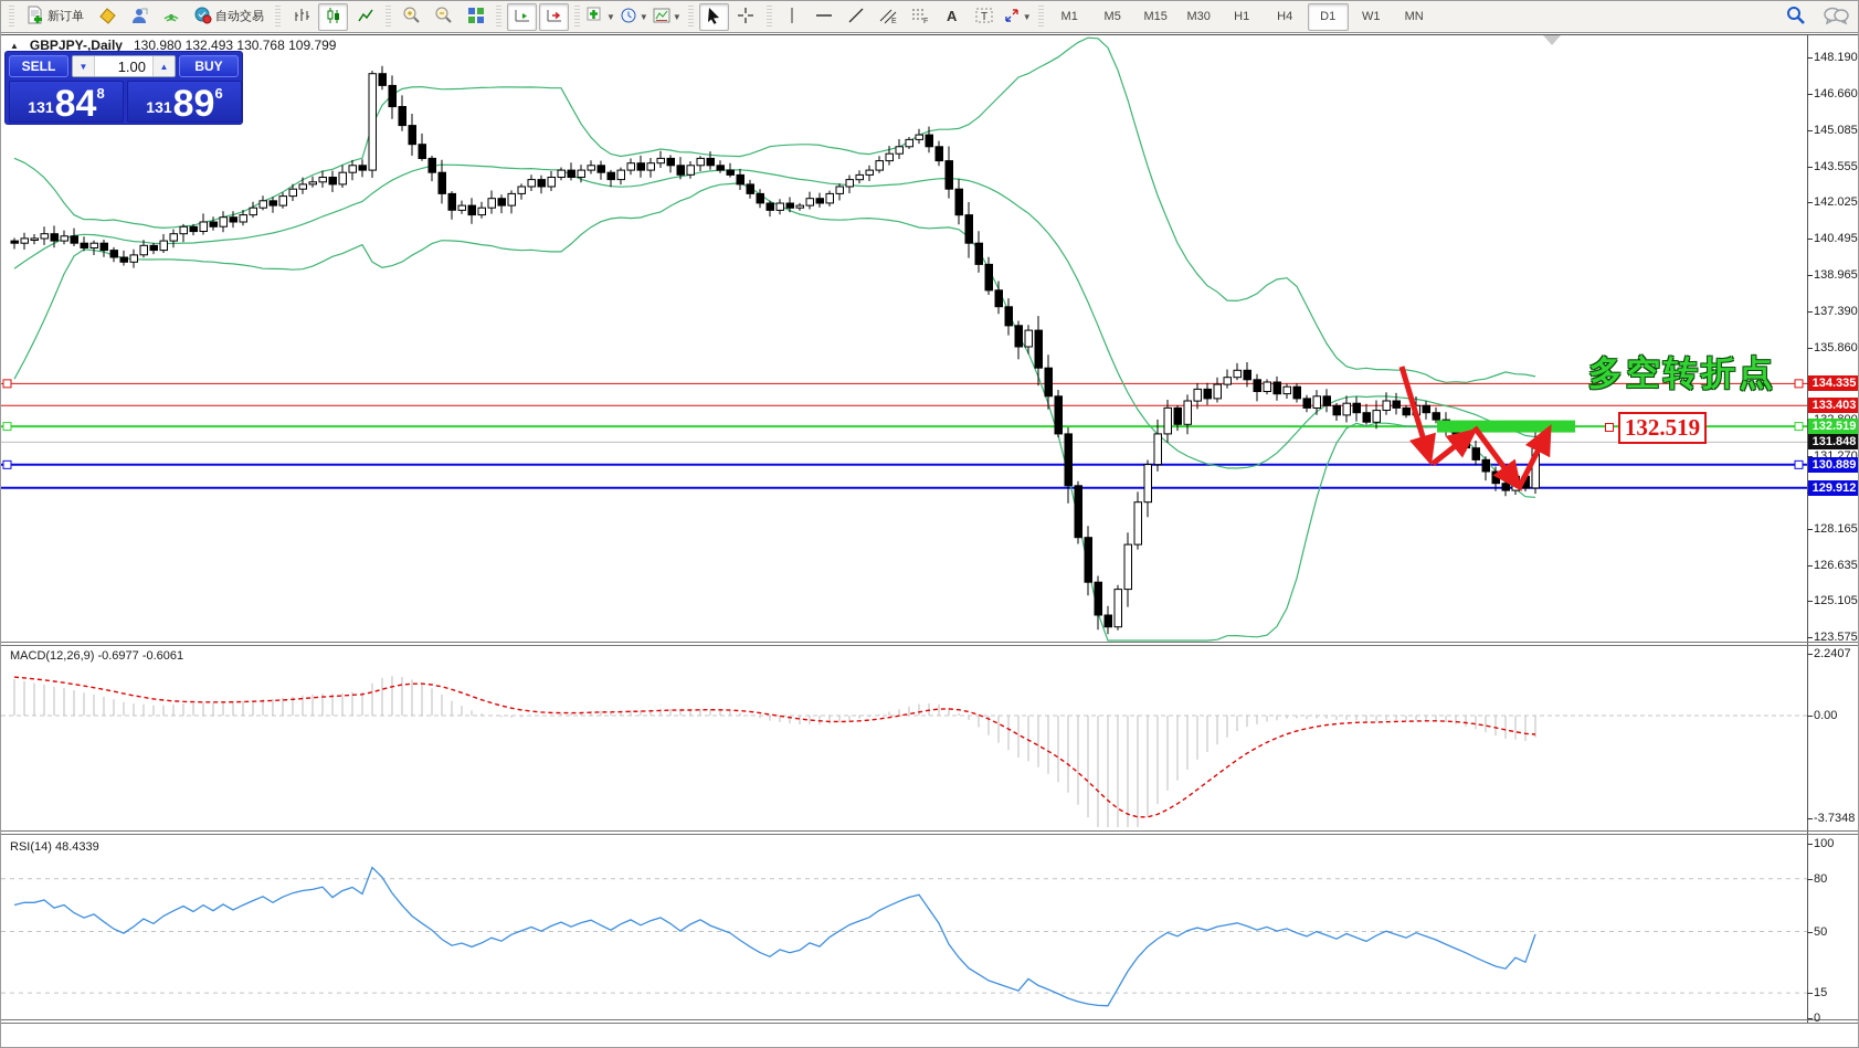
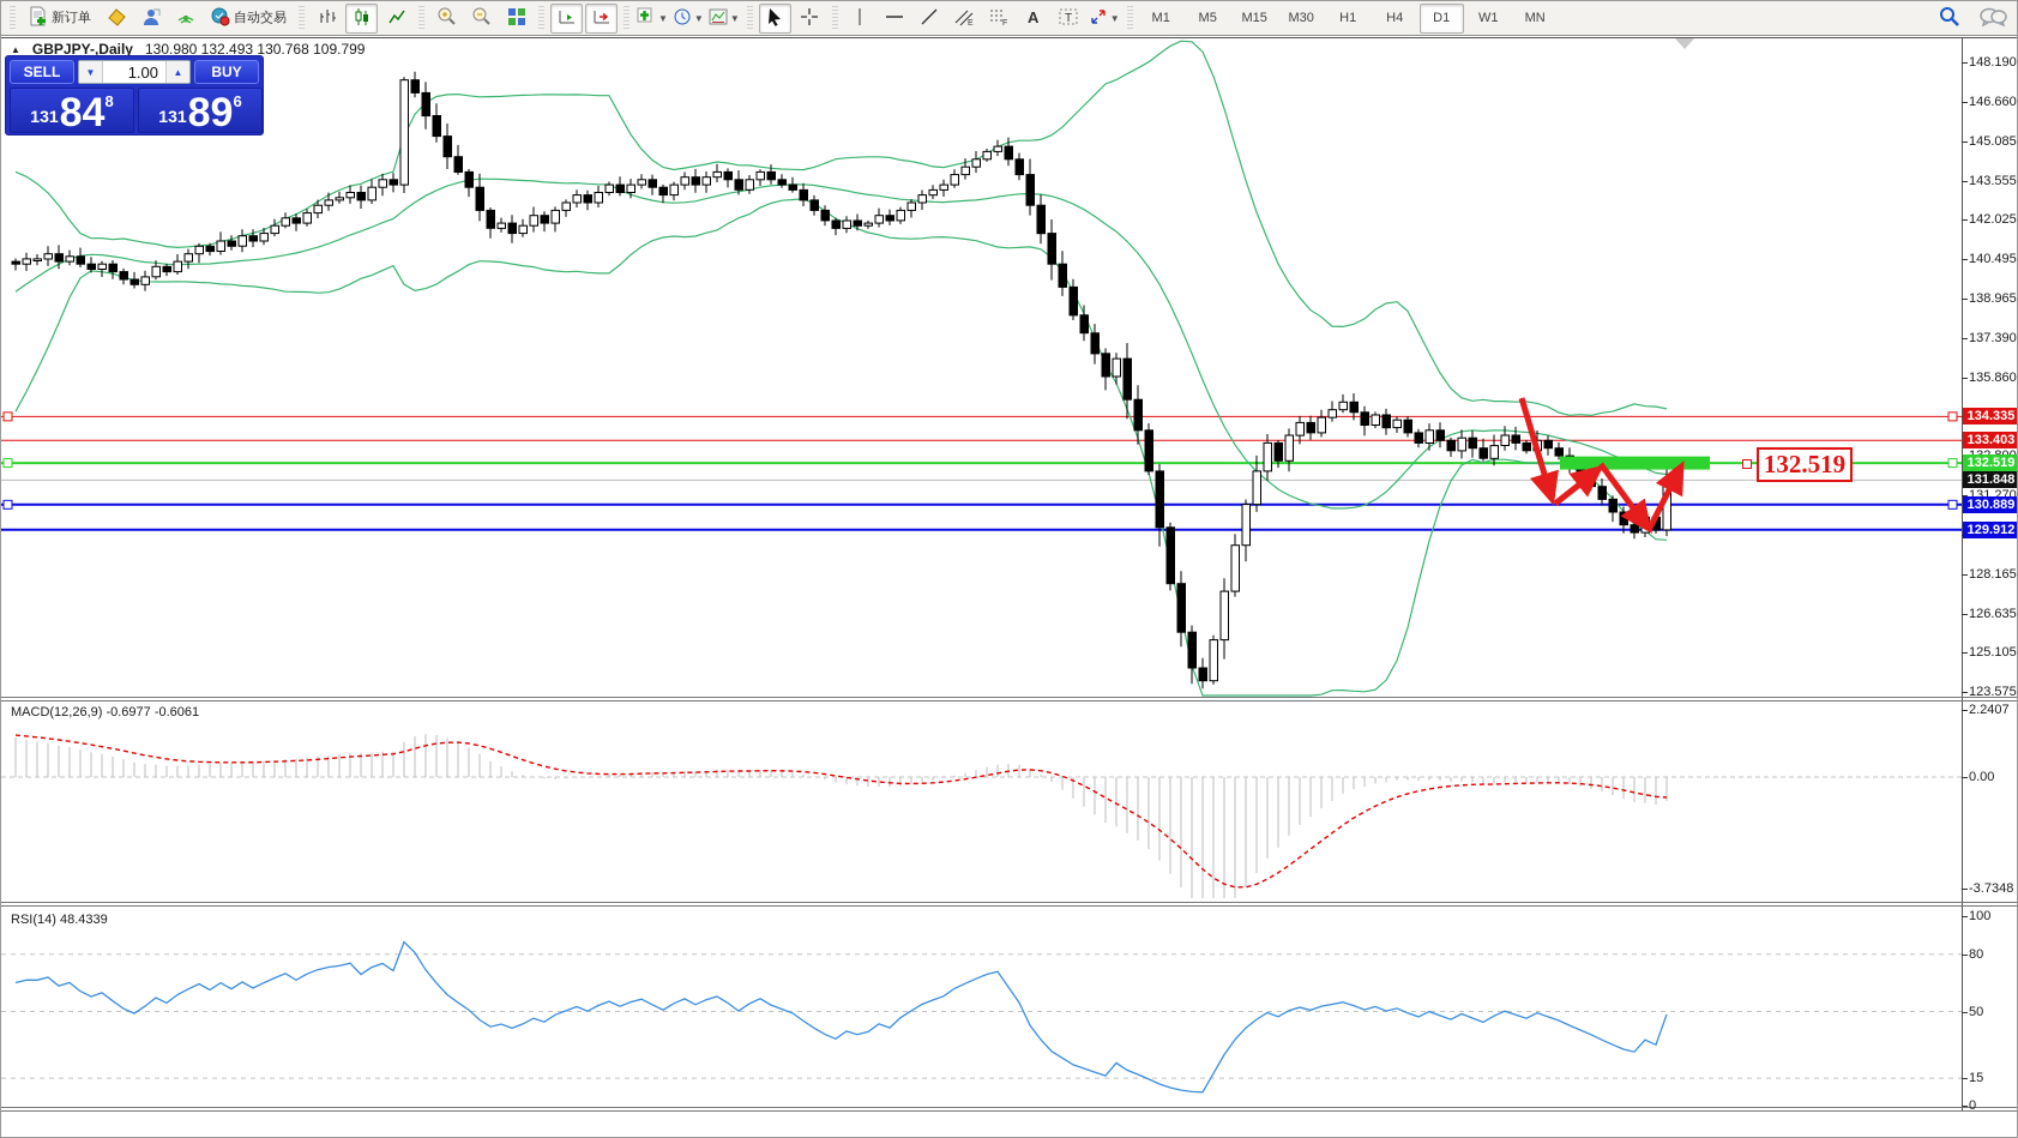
  新订单
  自动交易
  ▼
  ▼
  ▼
  A
  T
  ▼
  M1
  M5
  M15
  M30
  H1
  H4
  D1
  W1
  MN
  ▲
  GBPJPY-,Daily
  130.980 132.493 130.768 109.799
  SELL
  ▼
  1.00
  ▲
  BUY
  131
  84
  8
  131
  89
  6
  MACD(12,26,9) -0.6977 -0.6061
  RSI(14) 48.4339
- 多空转折点
  132.519
  148.190
  146.660
  145.085
  143.555
  142.025
  140.495
  138.965
  137.390
  135.860
  131.270
  128.165
  126.635
  125.105
  123.575
  134.335
  133.403
  132.519
  131.848
  130.889
  129.912
  2.2407
  0.00
  -3.7348
  100
  80
  50
  15
  0
